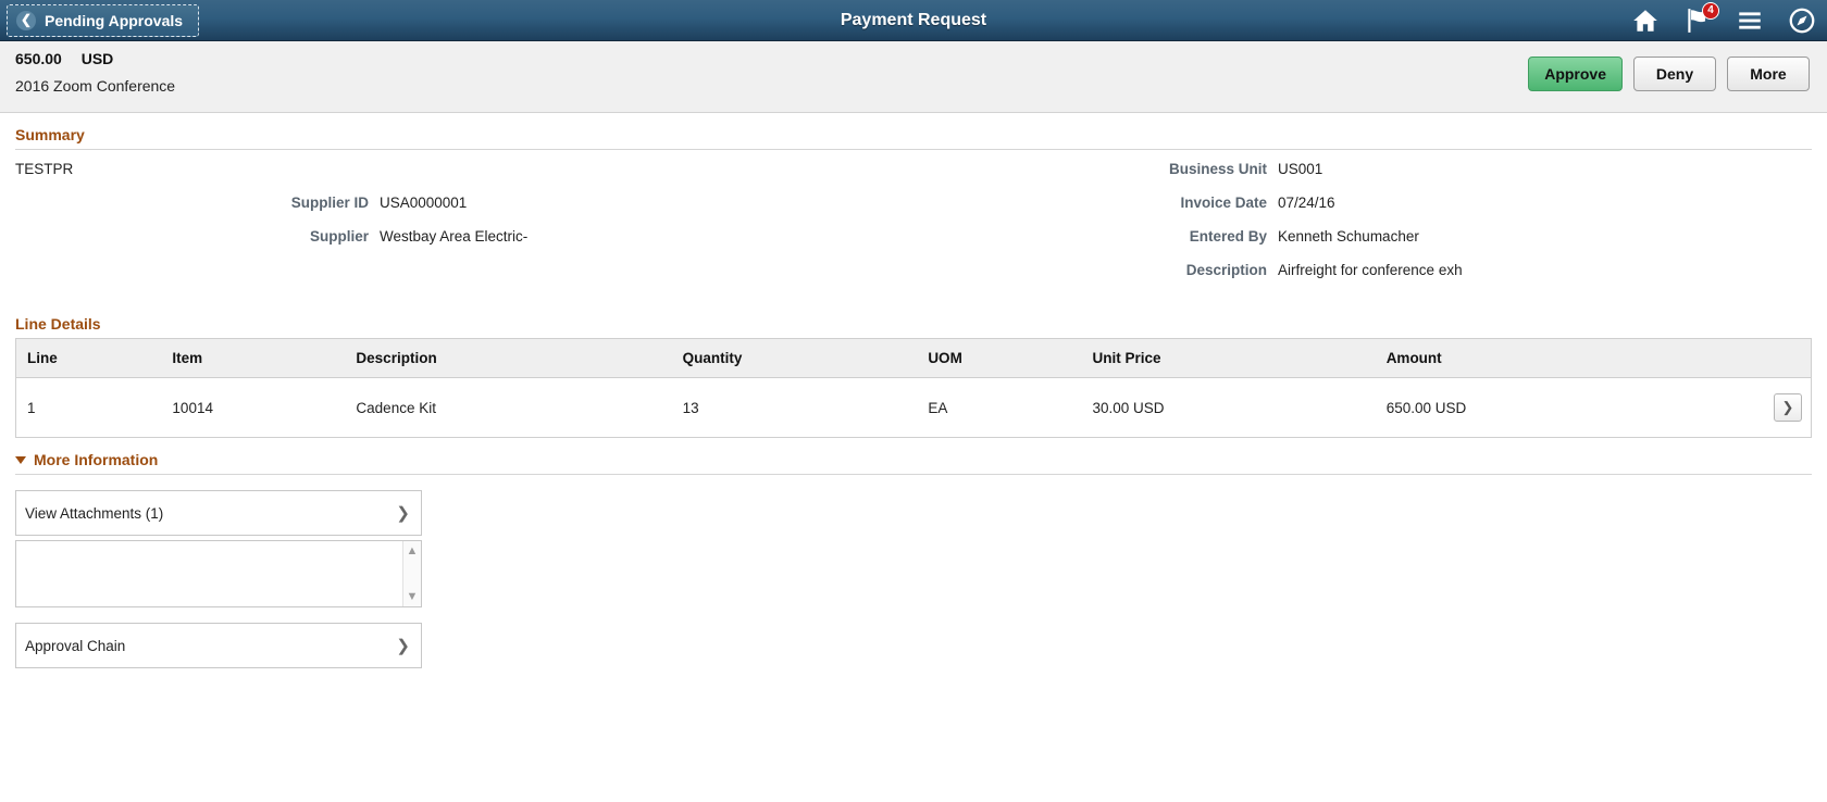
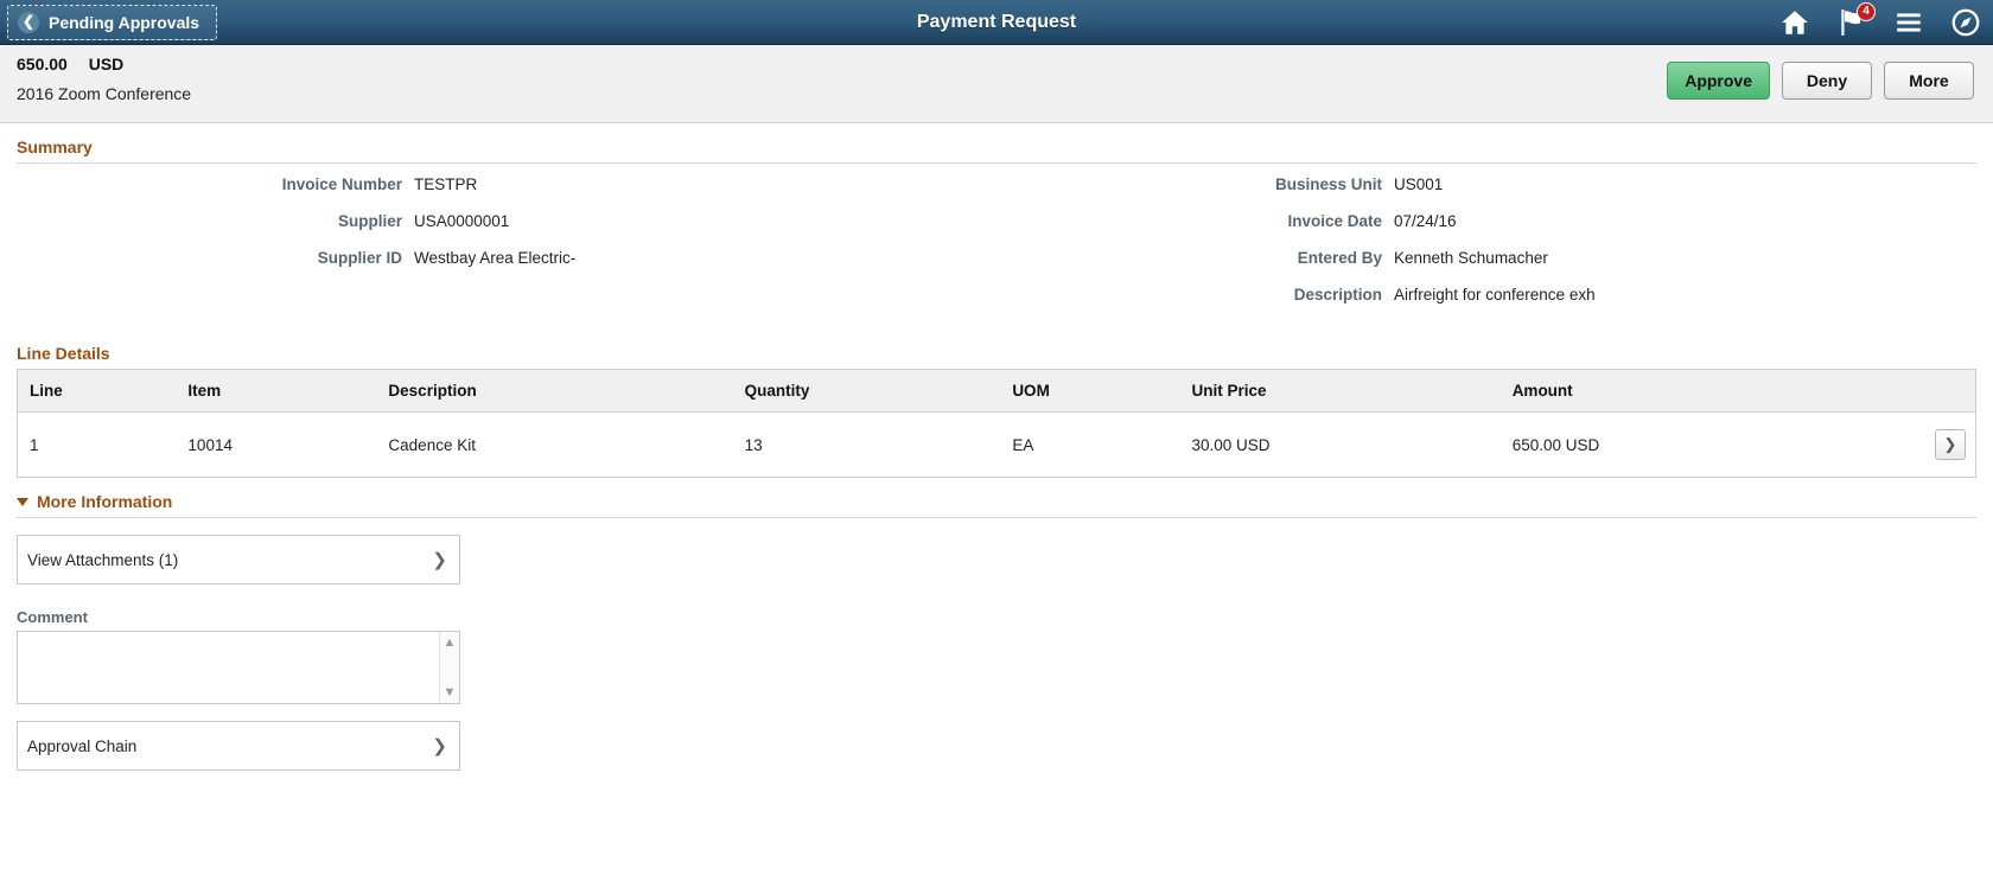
  ❮
  Pending Approvals
  Payment Request
  4
  650.00 USD
  2016 Zoom Conference
  Approve
  Deny
  More
  Summary
+ Invoice Number
  TESTPR
- Supplier ID
+ Supplier
  USA0000001
- Supplier
+ Supplier ID
  Westbay Area Electric-
  Business Unit
  US001
  Invoice Date
  07/24/16
  Entered By
  Kenneth Schumacher
  Description
  Airfreight for conference exh
  Line Details
  Line	Item	Description	Quantity	UOM	Unit Price	Amount
  1	10014	Cadence Kit	13	EA	30.00 USD	650.00 USD	❯
  More Information
  View Attachments (1)
  ❯
+ Comment
  ▲
  ▼
  Approval Chain
  ❯
